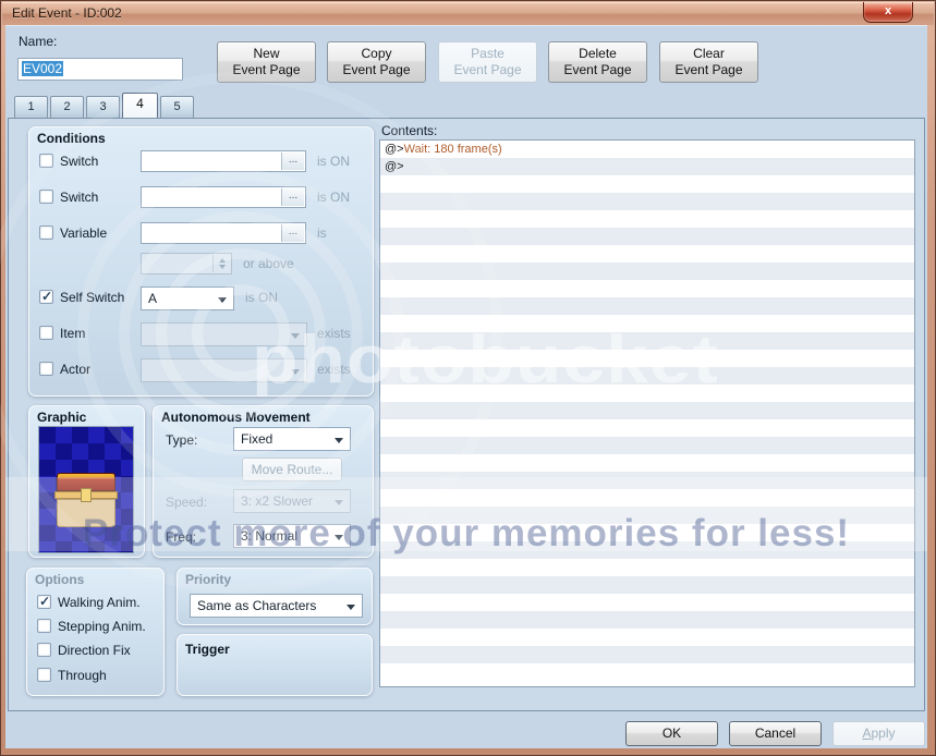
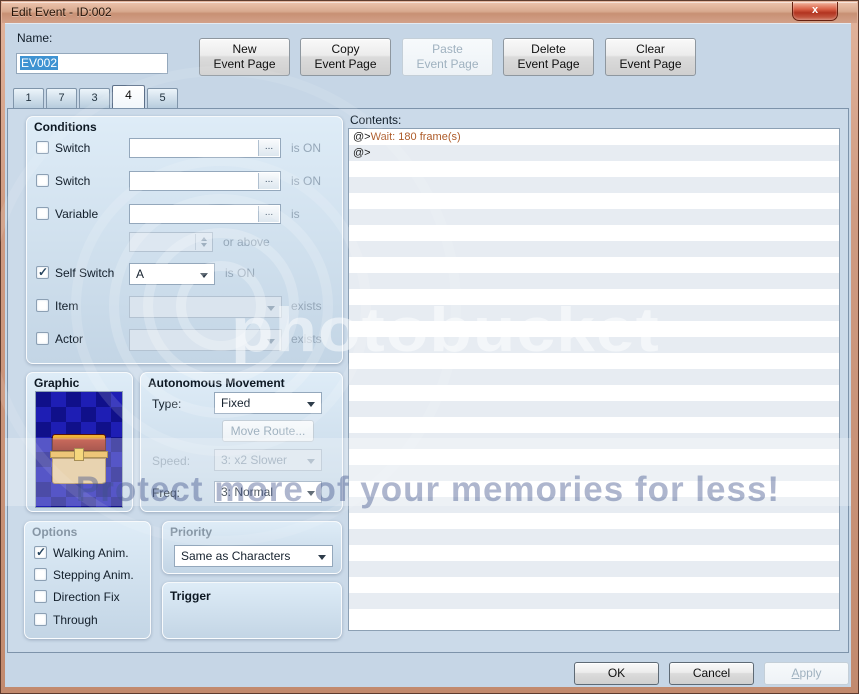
  Edit Event - ID:002
  x
  Name:
  EV002
  New
  Event Page
  Copy
  Event Page
  Paste
  Event Page
  Delete
  Event Page
  Clear
  Event Page
  1
- 2
+ 7
  3
  4
  5
  Conditions
  Switch
  ...
  is ON
  Switch
  ...
  is ON
  Variable
  ...
  is
  or above
  Self Switch
  A
  is ON
  Item
  exists
  Actor
  exists
  Graphic
  Autonomous Movement
  Type:
  Fixed
  Move Route...
  Speed:
  3: x2 Slower
  Freq:
  3: Normal
  Options
  Walking Anim.
  Stepping Anim.
  Direction Fix
  Through
  Priority
  Same as Characters
  Trigger
  Contents:
  @>Wait: 180 frame(s)
  @>
  OK
  Cancel
  Apply
  photobucket
  Protect more of your memories for less!
